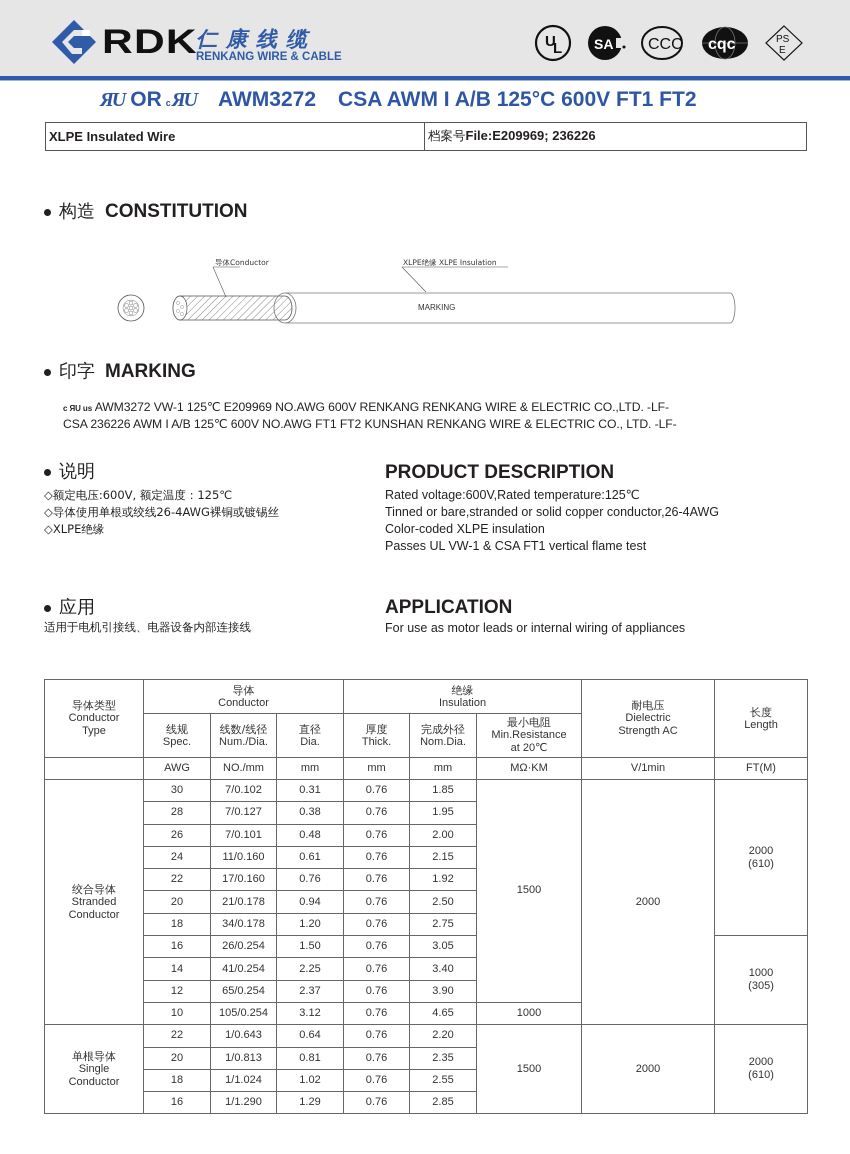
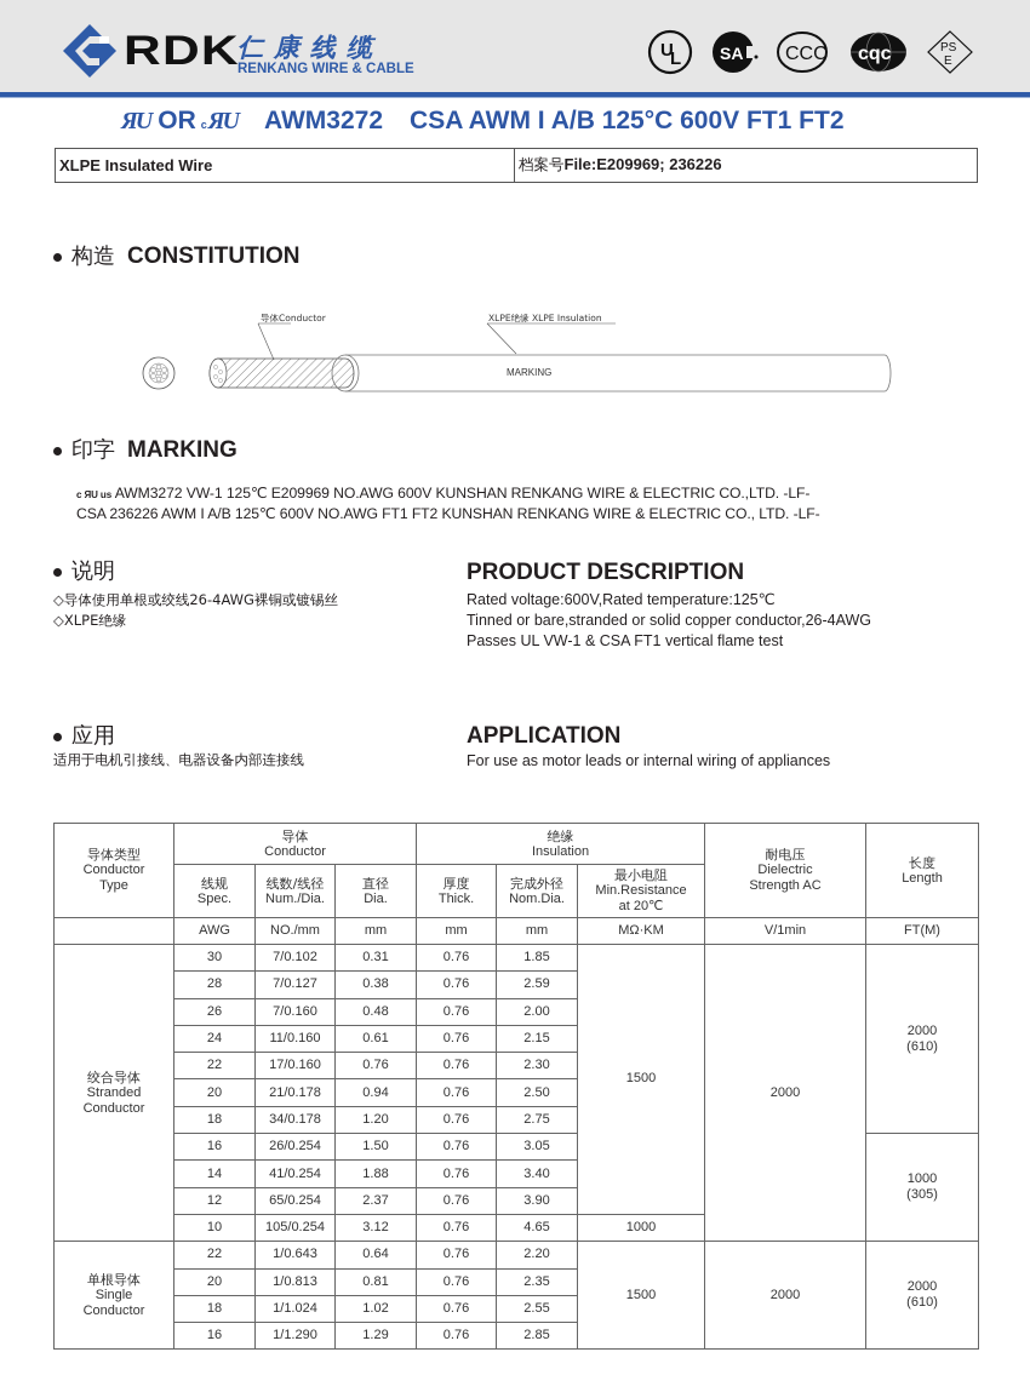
  RDK
  仁康线缆
  RENKANG WIRE & CABLE
  U
  L
  SA
  CCC
  cqc
  PS
  E
  ЯU
  OR
  c
  ЯU
  AWM3272
  CSA AWM I A/B 125°C 600V FT1 FT2
  XLPE Insulated Wire	档案号File:E209969; 236226
  构造
  CONSTITUTION
  导体Conductor
  XLPE绝缘 XLPE Insulation
  MARKING
  印字
  MARKING
- c ЯU us AWM3272 VW-1 125℃ E209969 NO.AWG 600V RENKANG RENKANG WIRE & ELECTRIC CO.,LTD. -LF-
+ c ЯU us AWM3272 VW-1 125℃ E209969 NO.AWG 600V KUNSHAN RENKANG WIRE & ELECTRIC CO.,LTD. -LF-
  CSA 236226 AWM I A/B 125℃ 600V NO.AWG FT1 FT2 KUNSHAN RENKANG WIRE & ELECTRIC CO., LTD. -LF-
  说明
- ◇额定电压:600V, 额定温度：125℃
  ◇导体使用单根或绞线26-4AWG裸铜或镀锡丝
  ◇XLPE绝缘
  PRODUCT DESCRIPTION
  Rated voltage:600V,Rated temperature:125℃
  Tinned or bare,stranded or solid copper conductor,26-4AWG
- Color-coded XLPE insulation
  Passes UL VW-1 & CSA FT1 vertical flame test
  应用
  适用于电机引接线、电器设备内部连接线
  APPLICATION
  For use as motor leads or internal wiring of appliances
  导体类型ConductorType	导体Conductor	绝缘Insulation	耐电压DielectricStrength AC	长度Length
  线规Spec.	线数/线径Num./Dia.	直径Dia.	厚度Thick.	完成外径Nom.Dia.	最小电阻Min.Resistanceat 20℃
  	AWG	NO./mm	mm	mm	mm	MΩ·KM	V/1min	FT(M)
  绞合导体StrandedConductor	30	7/0.102	0.31	0.76	1.85	1500	2000	2000(610)
- 28	7/0.127	0.38	0.76	1.95
+ 28	7/0.127	0.38	0.76	2.59
- 26	7/0.101	0.48	0.76	2.00
+ 26	7/0.160	0.48	0.76	2.00
  24	11/0.160	0.61	0.76	2.15
- 22	17/0.160	0.76	0.76	1.92
+ 22	17/0.160	0.76	0.76	2.30
  20	21/0.178	0.94	0.76	2.50
  18	34/0.178	1.20	0.76	2.75
  16	26/0.254	1.50	0.76	3.05	1000(305)
- 14	41/0.254	2.25	0.76	3.40
+ 14	41/0.254	1.88	0.76	3.40
  12	65/0.254	2.37	0.76	3.90
  10	105/0.254	3.12	0.76	4.65	1000
  单根导体SingleConductor	22	1/0.643	0.64	0.76	2.20	1500	2000	2000(610)
  20	1/0.813	0.81	0.76	2.35
  18	1/1.024	1.02	0.76	2.55
  16	1/1.290	1.29	0.76	2.85
